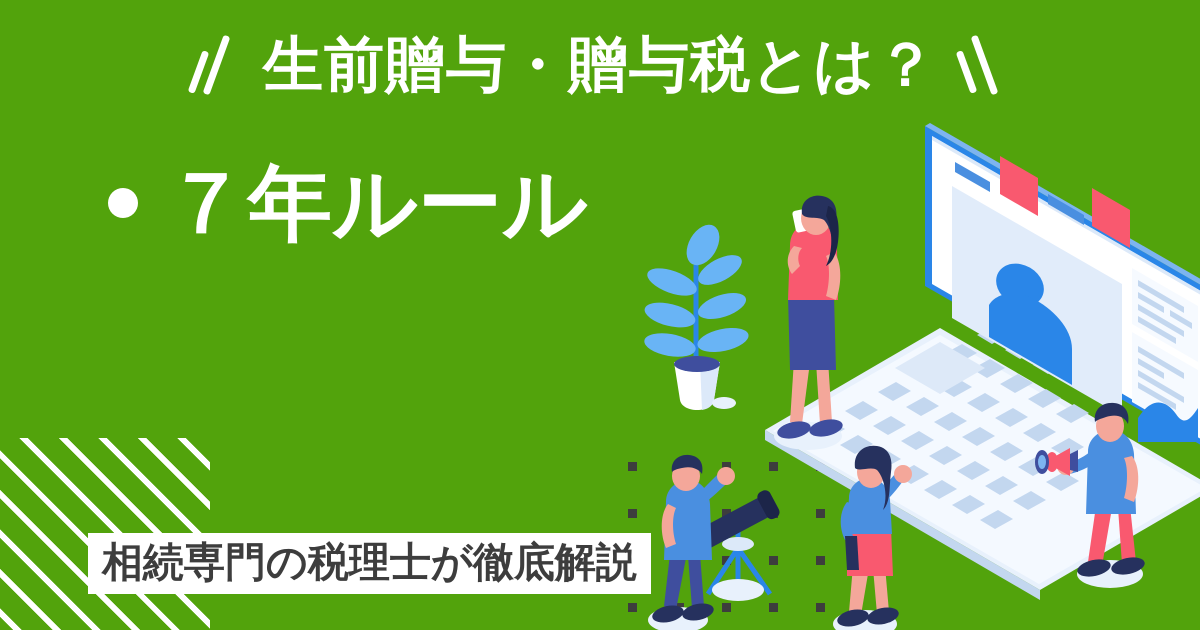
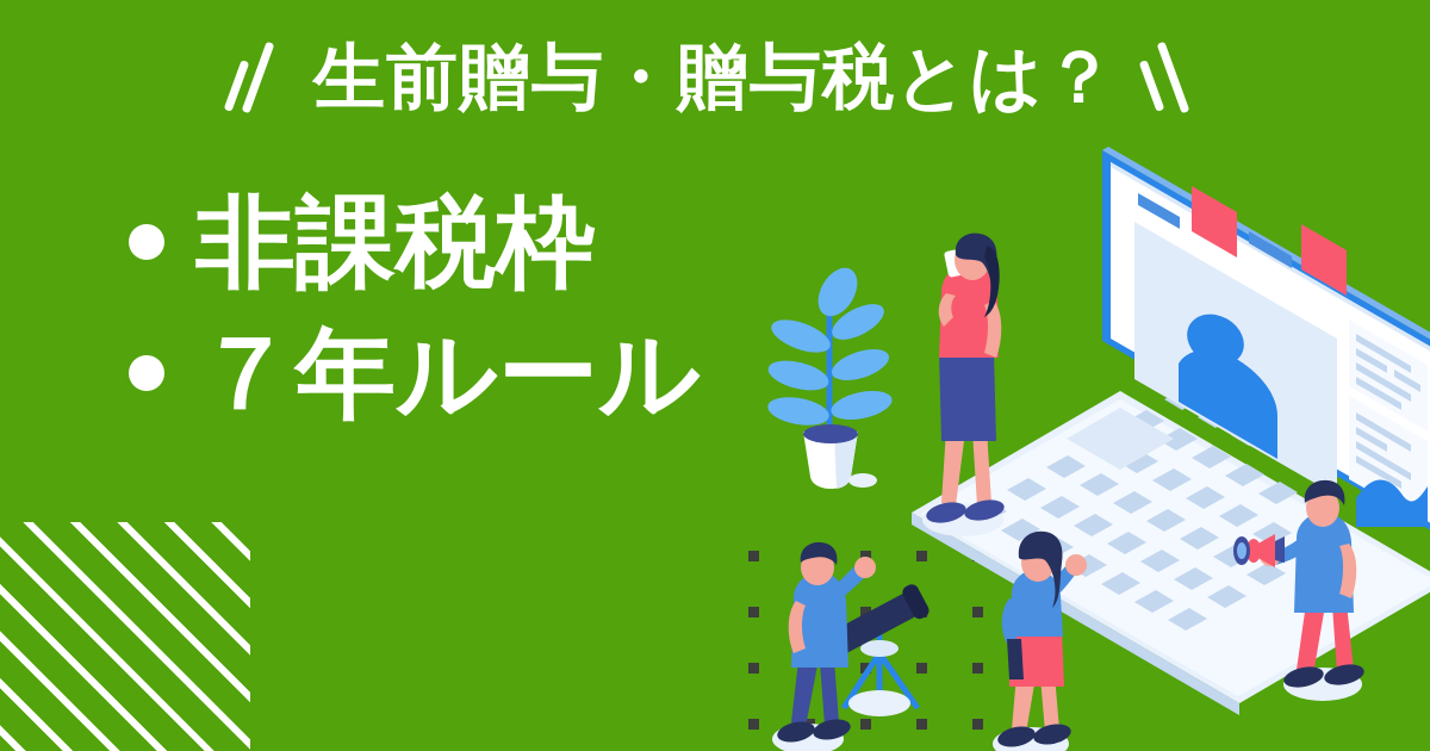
  生前贈与・贈与税とは？
+ 非課税枠
  ７年ルール
- 相続専門の税理士が徹底解説
